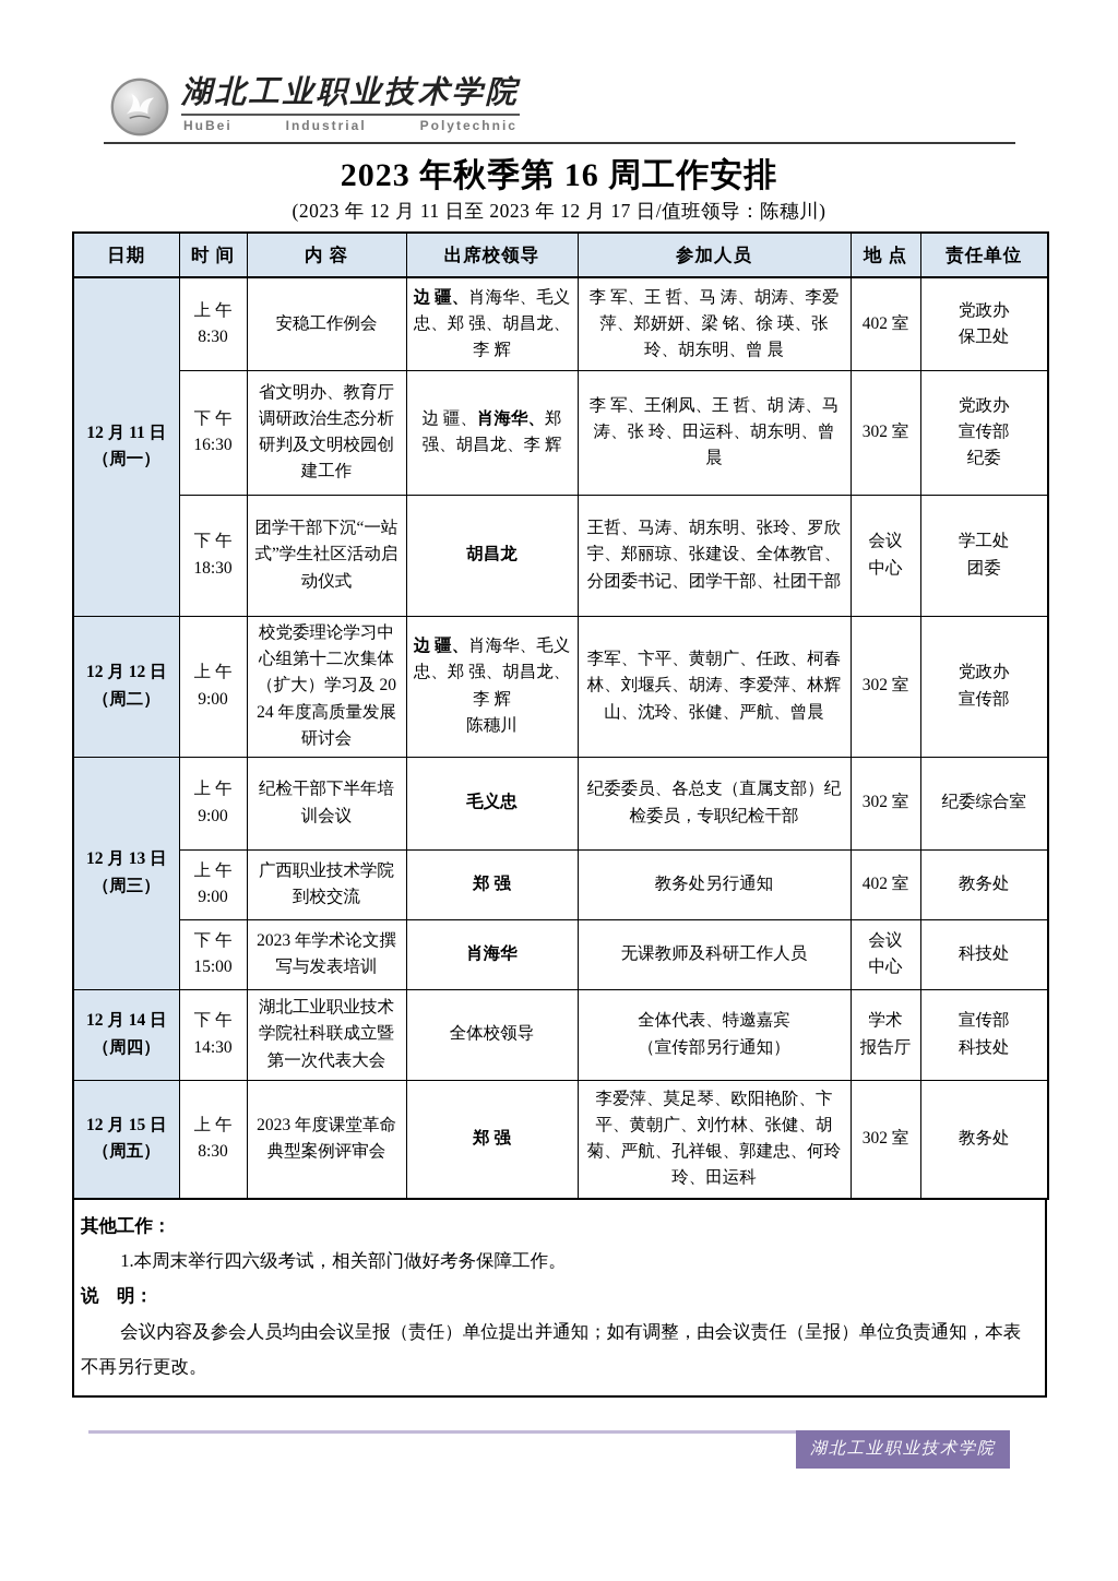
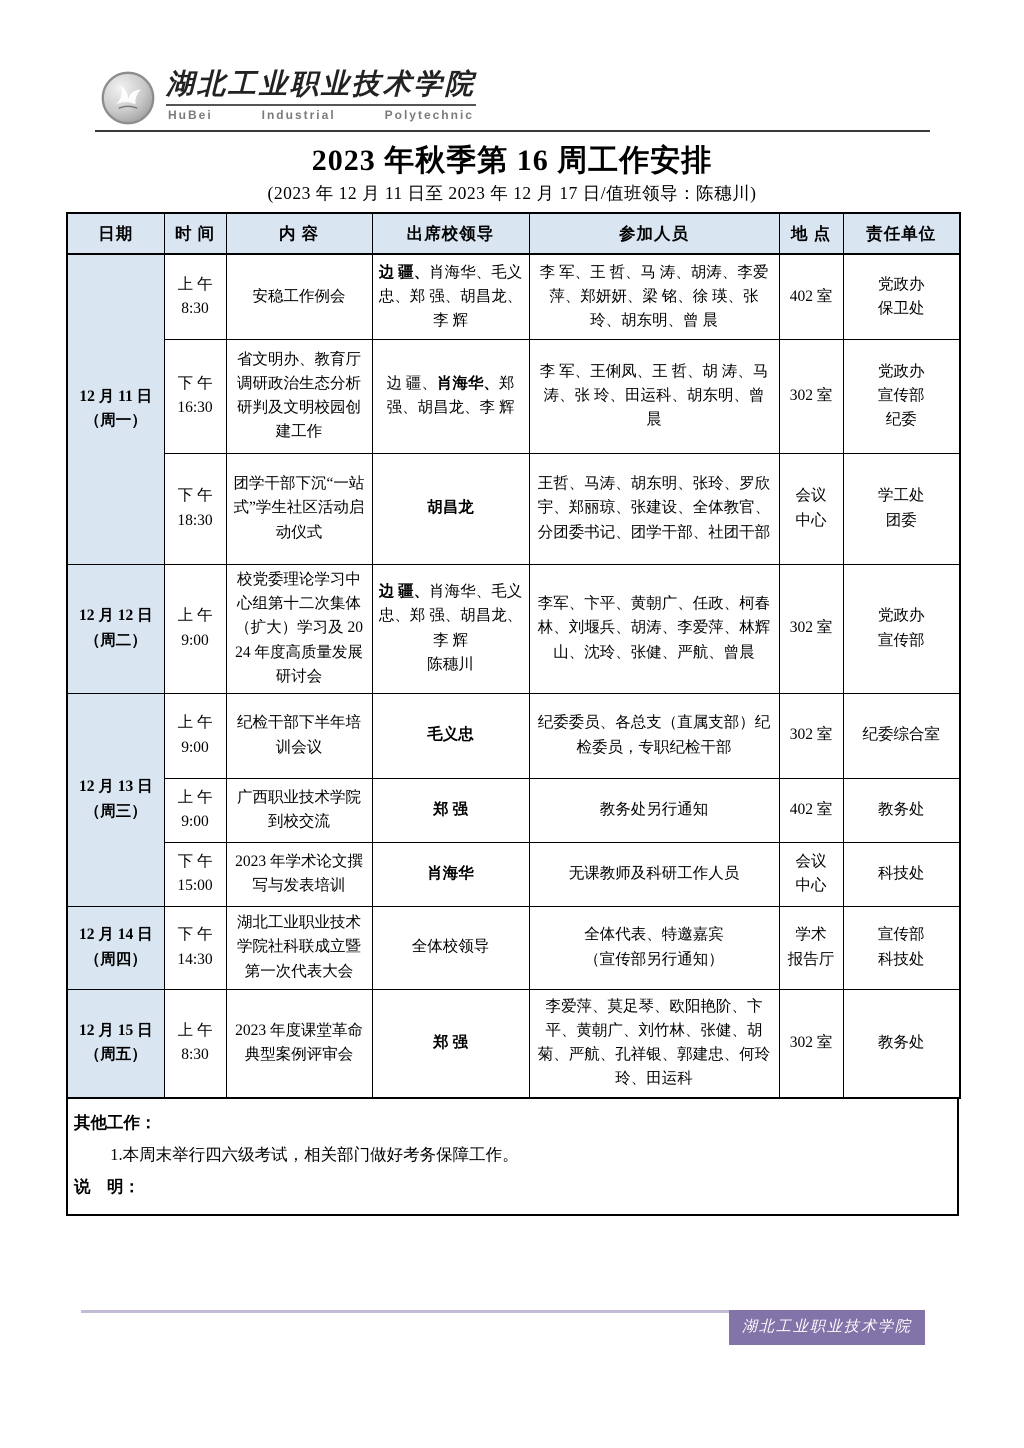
  湖北工业职业技术学院
  HuBei
  Industrial
  Polytechnic
  2023 年秋季第 16 周工作安排
  (2023 年 12 月 11 日至 2023 年 12 月 17 日/值班领导：陈穗川)
  日期	时 间	内 容	出席校领导	参加人员	地 点	责任单位
  12 月 11 日（周一）	上 午8:30	安稳工作例会	边 疆、肖海华、毛义忠、郑 强、胡昌龙、李 辉	李 军、王 哲、马 涛、胡涛、李爱萍、郑妍妍、梁 铭、徐 瑛、张 玲、胡东明、曾 晨	402 室	党政办保卫处
  下 午16:30	省文明办、教育厅调研政治生态分析研判及文明校园创建工作	边 疆、肖海华、郑 强、胡昌龙、李 辉	李 军、王俐凤、王 哲、胡 涛、马 涛、张 玲、田运科、胡东明、曾 晨	302 室	党政办宣传部纪委
  下 午18:30	团学干部下沉“一站式”学生社区活动启动仪式	胡昌龙	王哲、马涛、胡东明、张玲、罗欣宇、郑丽琼、张建设、全体教官、分团委书记、团学干部、社团干部	会议中心	学工处团委
  12 月 12 日（周二）	上 午9:00	校党委理论学习中心组第十二次集体（扩大）学习及 2024 年度高质量发展研讨会	边 疆、肖海华、毛义忠、郑 强、胡昌龙、李 辉陈穗川	李军、卞平、黄朝广、任政、柯春林、刘堰兵、胡涛、李爱萍、林辉山、沈玲、张健、严航、曾晨	302 室	党政办宣传部
  12 月 13 日（周三）	上 午9:00	纪检干部下半年培训会议	毛义忠	纪委委员、各总支（直属支部）纪检委员，专职纪检干部	302 室	纪委综合室
  上 午9:00	广西职业技术学院到校交流	郑 强	教务处另行通知	402 室	教务处
  下 午15:00	2023 年学术论文撰写与发表培训	肖海华	无课教师及科研工作人员	会议中心	科技处
  12 月 14 日（周四）	下 午14:30	湖北工业职业技术学院社科联成立暨第一次代表大会	全体校领导	全体代表、特邀嘉宾（宣传部另行通知）	学术报告厅	宣传部科技处
  12 月 15 日（周五）	上 午8:30	2023 年度课堂革命典型案例评审会	郑 强	李爱萍、莫足琴、欧阳艳阶、卞平、黄朝广、刘竹林、张健、胡菊、严航、孔祥银、郭建忠、何玲玲、田运科	302 室	教务处
  其他工作：
  1.本周末举行四六级考试，相关部门做好考务保障工作。
  说 明：
- 会议内容及参会人员均由会议呈报（责任）单位提出并通知；如有调整，由会议责任（呈报）单位负责通知，本表不再另行更改。
  湖北工业职业技术学院
